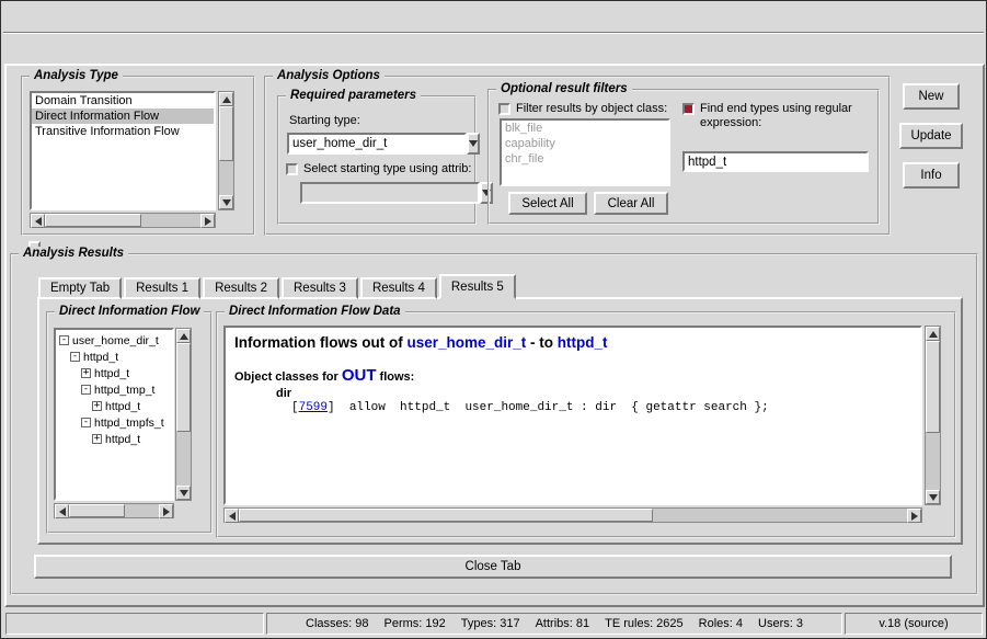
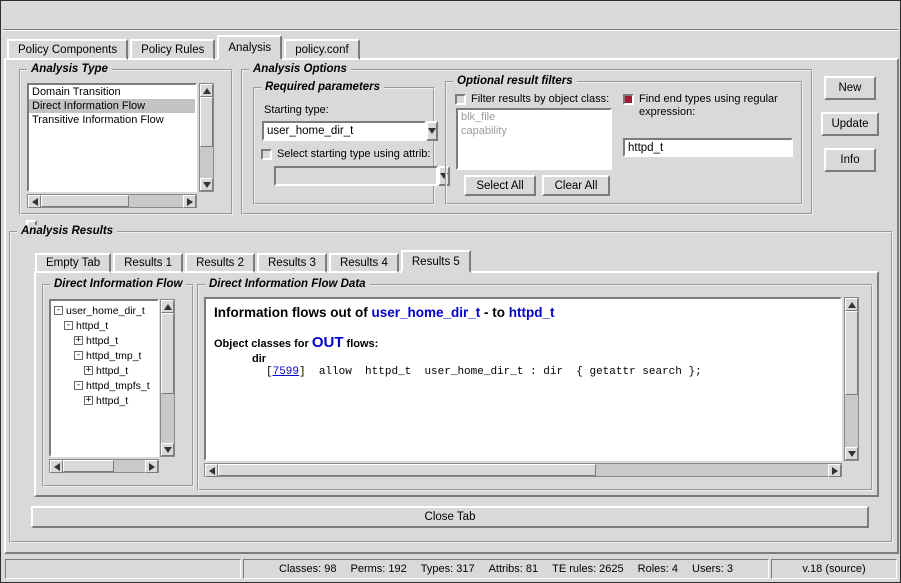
+ Policy Components
+ Policy Rules
+ Analysis
+ policy.conf
  Analysis Type
  Domain Transition
  Direct Information Flow
  Transitive Information Flow
  Analysis Options
  Required parameters
  Starting type:
  user_home_dir_t
  Select starting type using attrib:
  Optional result filters
  Filter results by object class:
  blk_file
  capability
- chr_file
  Select All
  Clear All
  Find end types using regular expression:
  httpd_t
  New
  Update
  Info
  Analysis Results
  Empty Tab
  Results 1
  Results 2
  Results 3
  Results 4
  Results 5
  Direct Information Flow
  -
  user_home_dir_t
  -
  httpd_t
  +
  httpd_t
  -
  httpd_tmp_t
  +
  httpd_t
  -
  httpd_tmpfs_t
  +
  httpd_t
  Direct Information Flow Data
  Information flows out of user_home_dir_t - to httpd_t
  Object classes for OUT flows:
  dir
  [7599] allow httpd_t user_home_dir_t : dir { getattr search };
  Close Tab
  Classes: 98
  Perms: 192
  Types: 317
  Attribs: 81
  TE rules: 2625
  Roles: 4
  Users: 3
  v.18 (source)
